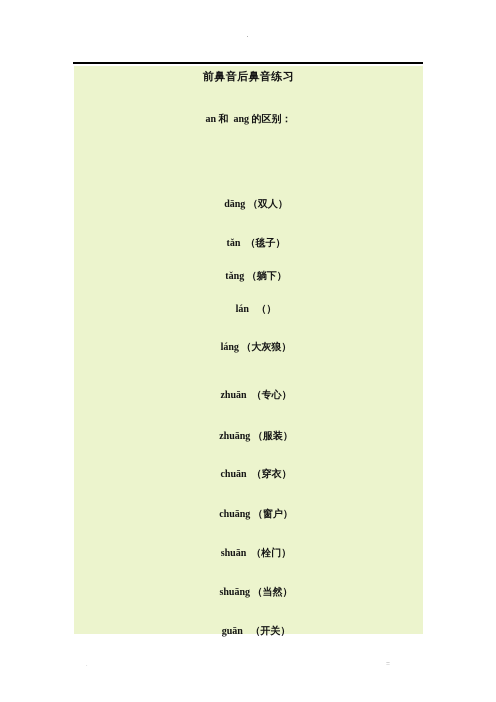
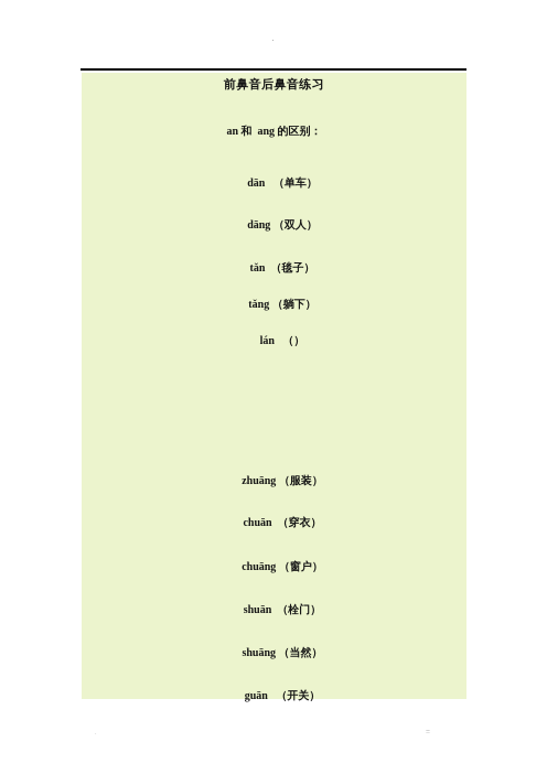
  .
  前鼻音后鼻音练习
  an 和 ang 的区别：
+ dān （单车）
  dāng （双人）
  tǎn （毯子）
  tǎng （躺下）
  lán （）
- láng （大灰狼）
- zhuān （专心）
  zhuāng （服装）
  chuān （穿衣）
  chuāng （窗户）
  shuān （栓门）
  shuāng （当然）
  guān （开关）
  =
